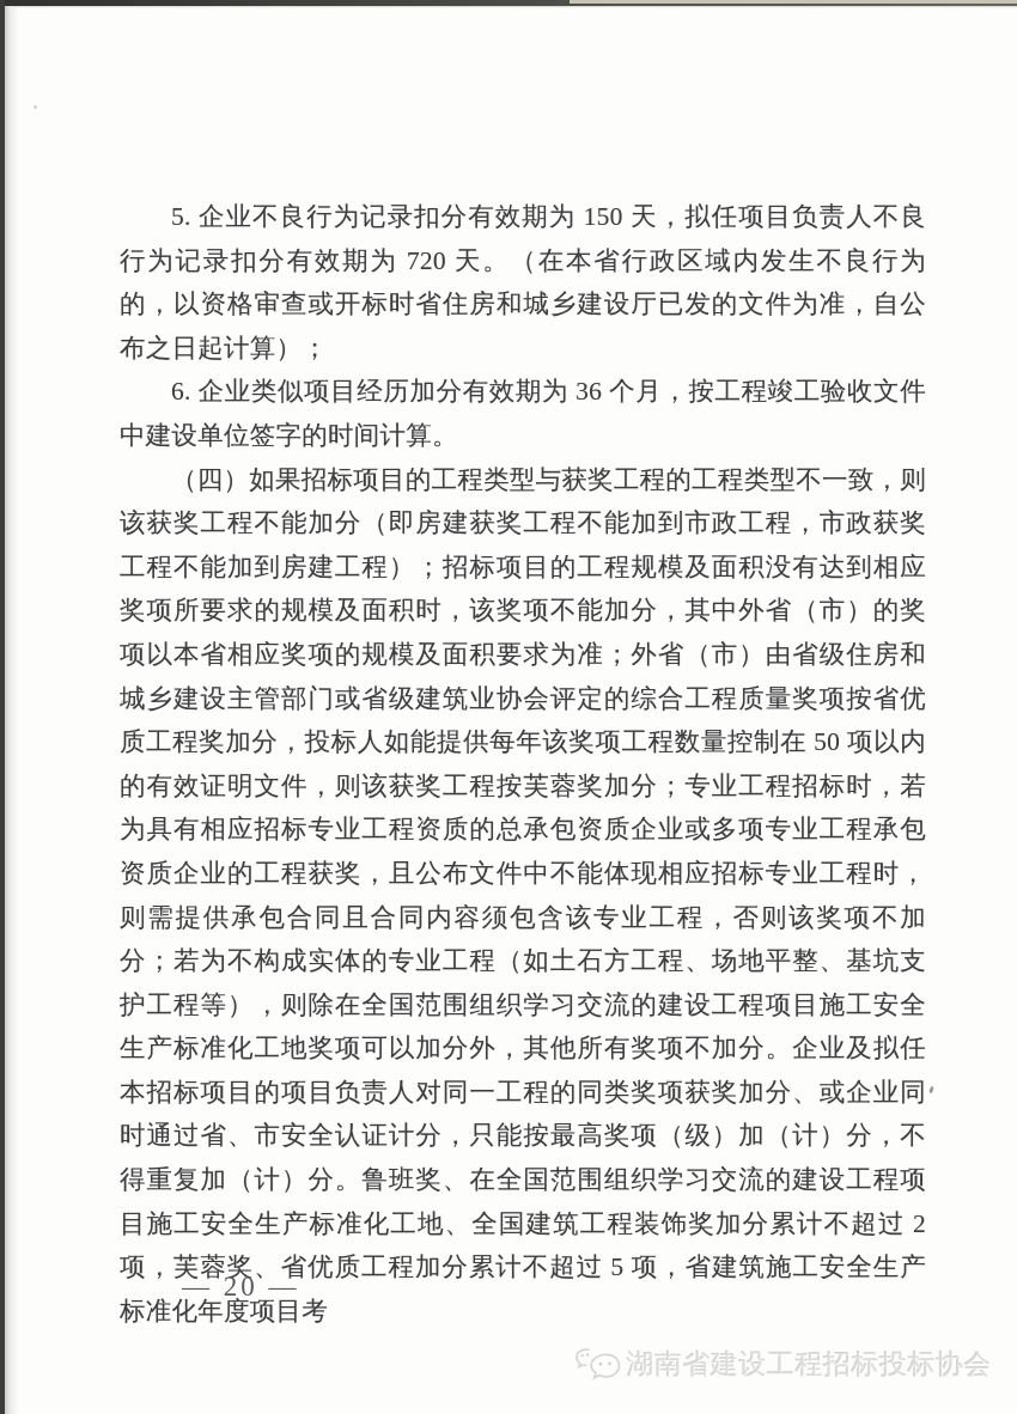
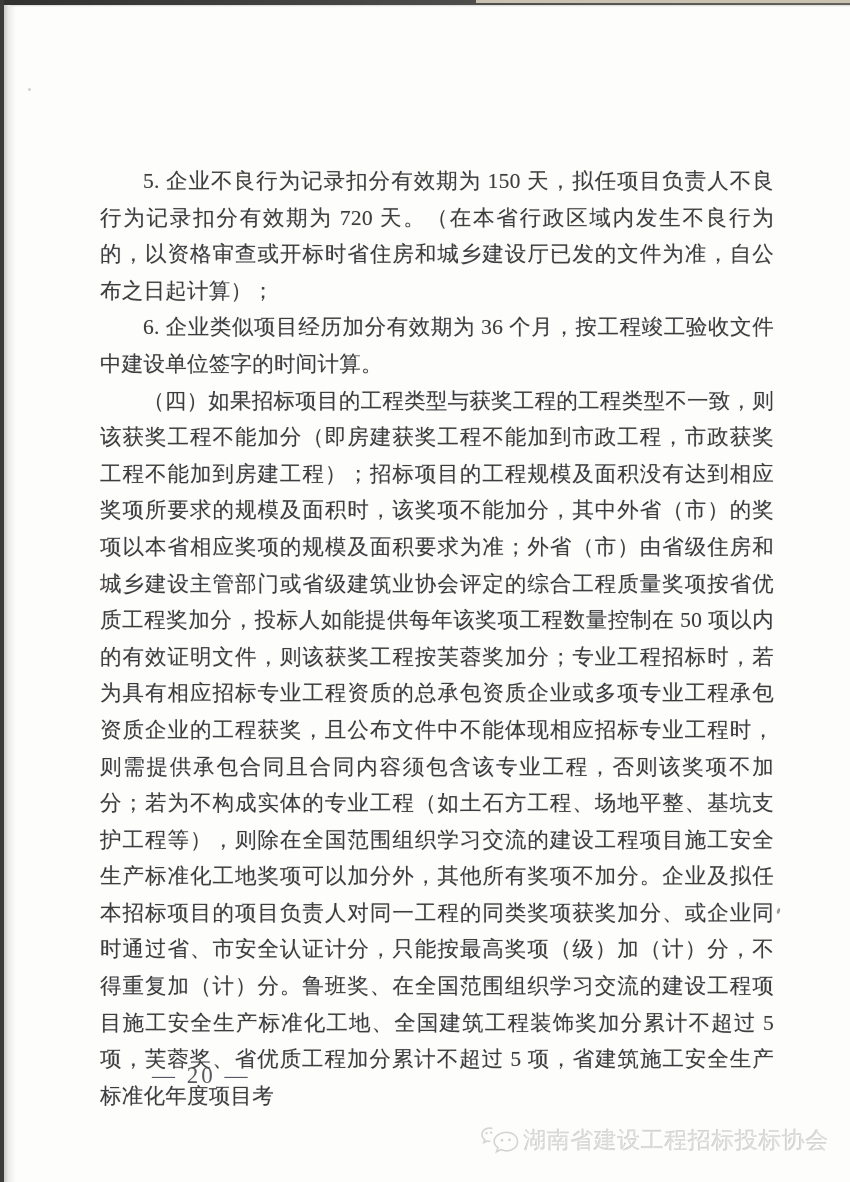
  5. 企业不良行为记录扣分有效期为 150 天，拟任项目负责人不良行为记录扣分有效期为 720 天。（在本省行政区域内发生不良行为的，以资格审查或开标时省住房和城乡建设厅已发的文件为准，自公布之日起计算）；
  6. 企业类似项目经历加分有效期为 36 个月，按工程竣工验收文件中建设单位签字的时间计算。
- （四）如果招标项目的工程类型与获奖工程的工程类型不一致，则该获奖工程不能加分（即房建获奖工程不能加到市政工程，市政获奖工程不能加到房建工程）；招标项目的工程规模及面积没有达到相应奖项所要求的规模及面积时，该奖项不能加分，其中外省（市）的奖项以本省相应奖项的规模及面积要求为准；外省（市）由省级住房和城乡建设主管部门或省级建筑业协会评定的综合工程质量奖项按省优质工程奖加分，投标人如能提供每年该奖项工程数量控制在 50 项以内的有效证明文件，则该获奖工程按芙蓉奖加分；专业工程招标时，若为具有相应招标专业工程资质的总承包资质企业或多项专业工程承包资质企业的工程获奖，且公布文件中不能体现相应招标专业工程时，则需提供承包合同且合同内容须包含该专业工程，否则该奖项不加分；若为不构成实体的专业工程（如土石方工程、场地平整、基坑支护工程等），则除在全国范围组织学习交流的建设工程项目施工安全生产标准化工地奖项可以加分外，其他所有奖项不加分。企业及拟任本招标项目的项目负责人对同一工程的同类奖项获奖加分、或企业同时通过省、市安全认证计分，只能按最高奖项（级）加（计）分，不得重复加（计）分。鲁班奖、在全国范围组织学习交流的建设工程项目施工安全生产标准化工地、全国建筑工程装饰奖加分累计不超过 2 项，芙蓉奖、省优质工程加分累计不超过 5 项，省建筑施工安全生产标准化年度项目考
+ （四）如果招标项目的工程类型与获奖工程的工程类型不一致，则该获奖工程不能加分（即房建获奖工程不能加到市政工程，市政获奖工程不能加到房建工程）；招标项目的工程规模及面积没有达到相应奖项所要求的规模及面积时，该奖项不能加分，其中外省（市）的奖项以本省相应奖项的规模及面积要求为准；外省（市）由省级住房和城乡建设主管部门或省级建筑业协会评定的综合工程质量奖项按省优质工程奖加分，投标人如能提供每年该奖项工程数量控制在 50 项以内的有效证明文件，则该获奖工程按芙蓉奖加分；专业工程招标时，若为具有相应招标专业工程资质的总承包资质企业或多项专业工程承包资质企业的工程获奖，且公布文件中不能体现相应招标专业工程时，则需提供承包合同且合同内容须包含该专业工程，否则该奖项不加分；若为不构成实体的专业工程（如土石方工程、场地平整、基坑支护工程等），则除在全国范围组织学习交流的建设工程项目施工安全生产标准化工地奖项可以加分外，其他所有奖项不加分。企业及拟任本招标项目的项目负责人对同一工程的同类奖项获奖加分、或企业同时通过省、市安全认证计分，只能按最高奖项（级）加（计）分，不得重复加（计）分。鲁班奖、在全国范围组织学习交流的建设工程项目施工安全生产标准化工地、全国建筑工程装饰奖加分累计不超过 5 项，芙蓉奖、省优质工程加分累计不超过 5 项，省建筑施工安全生产标准化年度项目考
  — 20 —
  湖南省建设工程招标投标协会
